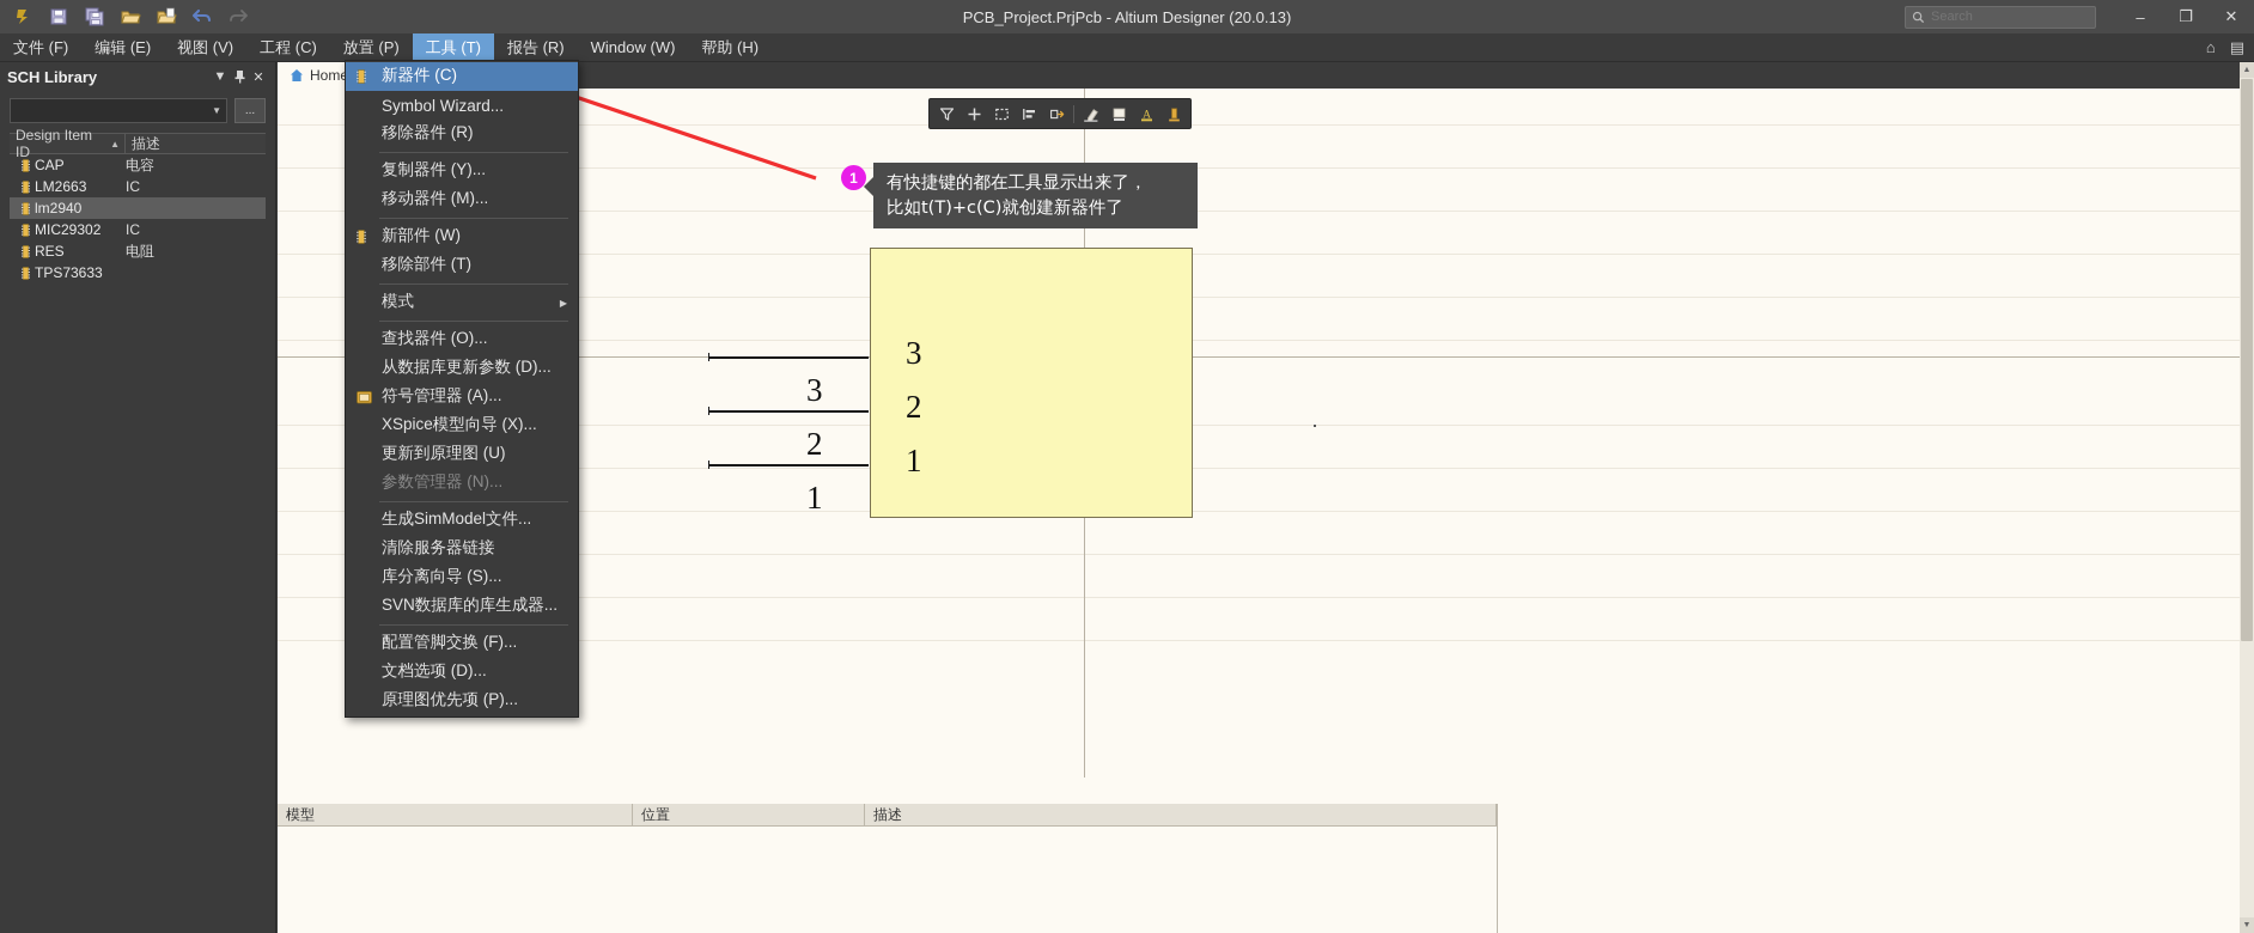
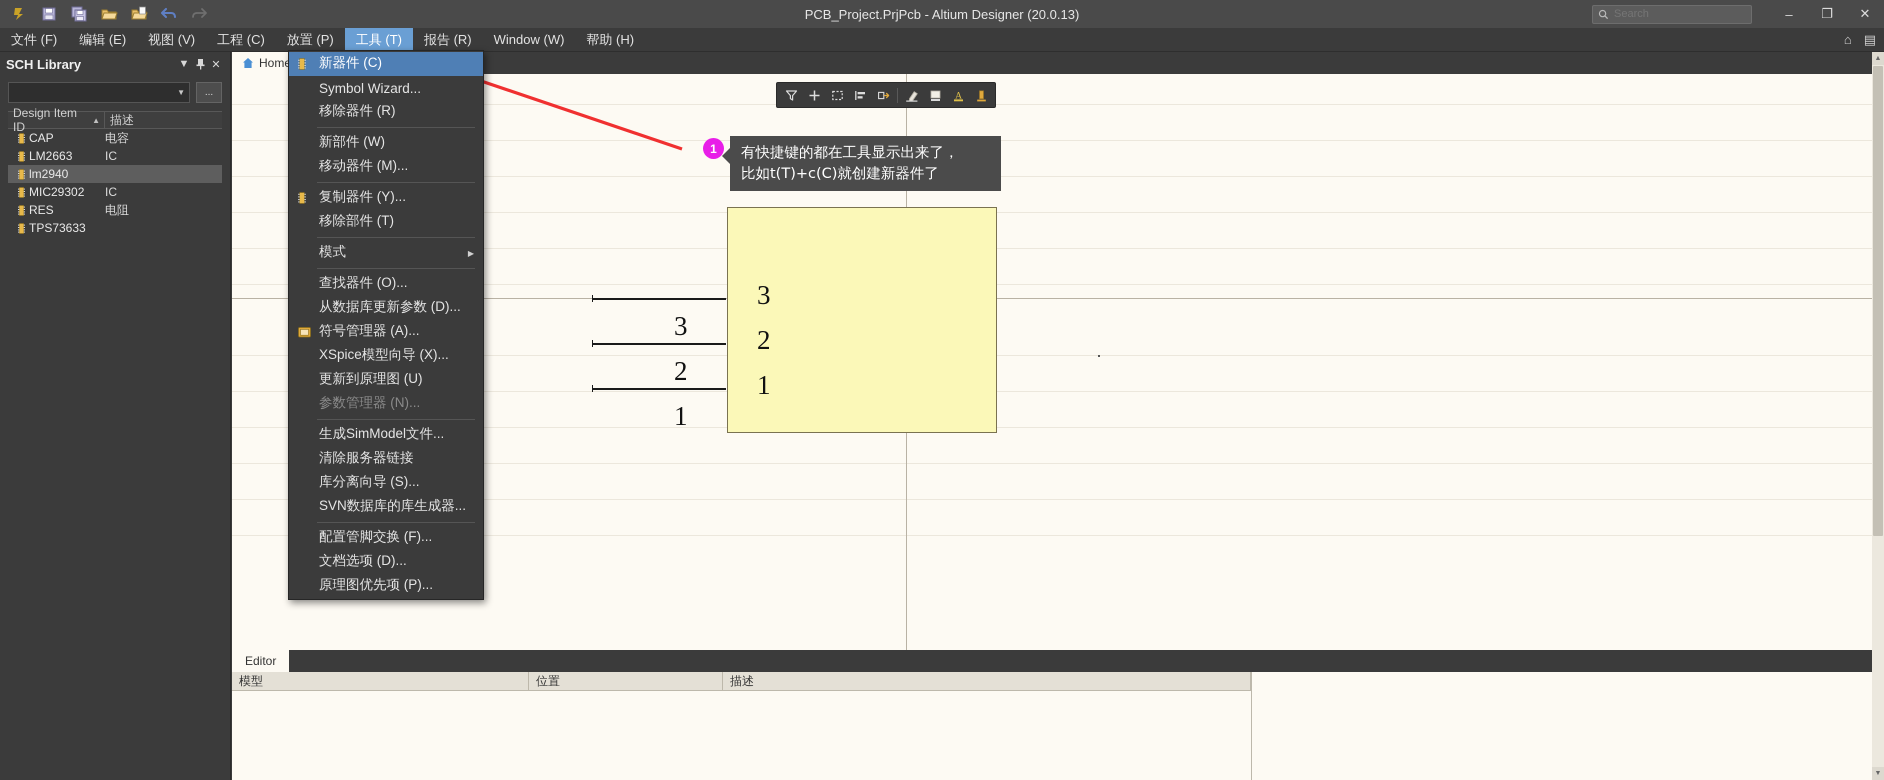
  PCB_Project.PrjPcb - Altium Designer (20.0.13)
  Search
  –
  ❐
  ✕
  文件 (F)
  编辑 (E)
  视图 (V)
  工程 (C)
  放置 (P)
  工具 (T)
  报告 (R)
  Window (W)
  帮助 (H)
  ⌂
  ▤
  SCH Library
  ▼
  ✕
  ▼
  ...
  Design Item ID
  ▲
  描述
  CAP
  电容
  LM2663
  IC
  lm2940
  MIC29302
  IC
  RES
  电阻
  TPS73633
  Hom
  3
  2
  1
  3
  2
  1
  A
  1
  有快捷键的都在工具显示出来了，
  比如t(T)+c(C)就创建新器件了
+ Editor
  模型
  位置
  描述
  新器件 (C)
  Symbol Wizard...
  移除器件 (R)
- 复制器件 (Y)...
+ 新部件 (W)
  移动器件 (M)...
- 新部件 (W)
+ 复制器件 (Y)...
  移除部件 (T)
  模式
  ▶
  查找器件 (O)...
  从数据库更新参数 (D)...
  符号管理器 (A)...
  XSpice模型向导 (X)...
  更新到原理图 (U)
  参数管理器 (N)...
  生成SimModel文件...
  清除服务器链接
  库分离向导 (S)...
  SVN数据库的库生成器...
  配置管脚交换 (F)...
  文档选项 (D)...
  原理图优先项 (P)...
